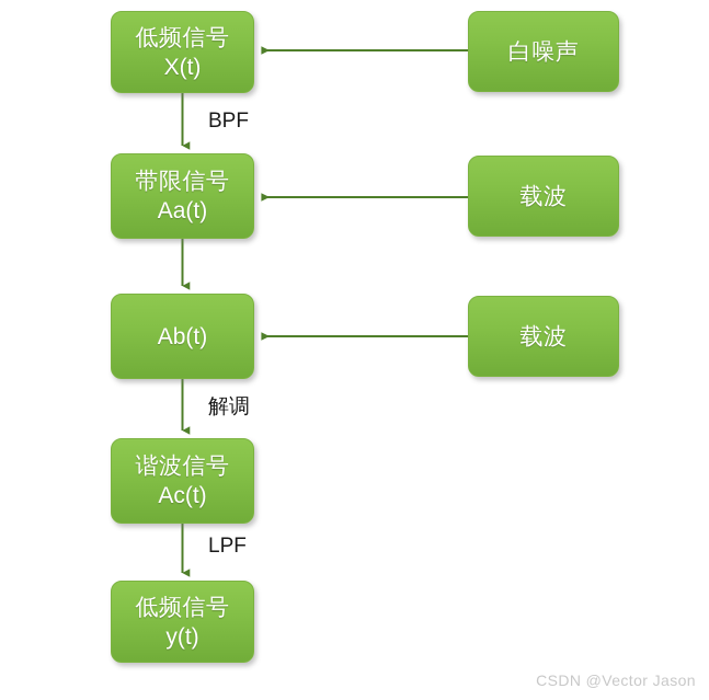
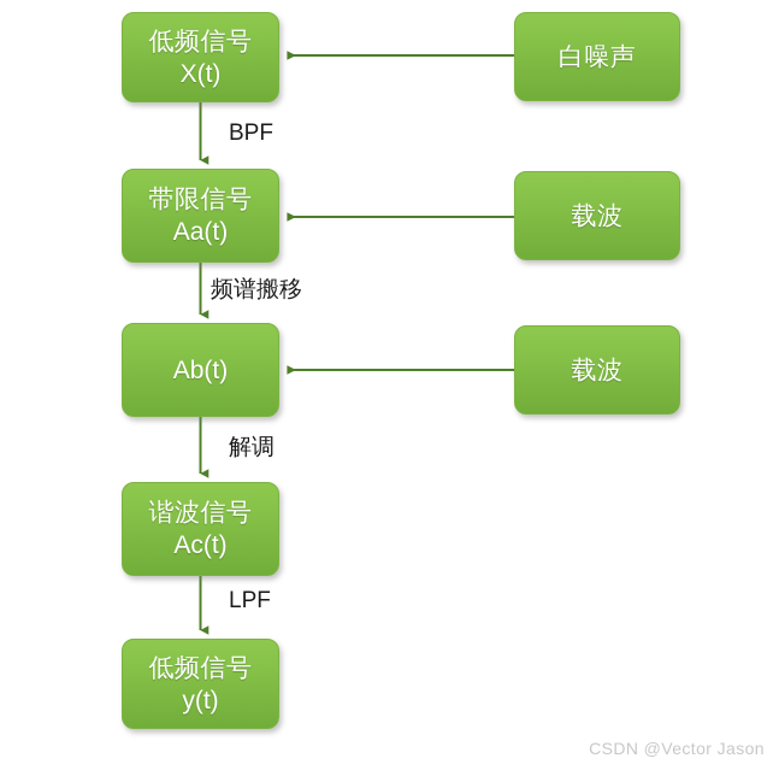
  低频信号
  X(t)
  带限信号
  Aa(t)
  Ab(t)
  谐波信号
  Ac(t)
  低频信号
  y(t)
  白噪声
  载波
  载波
  BPF
+ 频谱搬移
  解调
  LPF
  CSDN @Vector Jason
